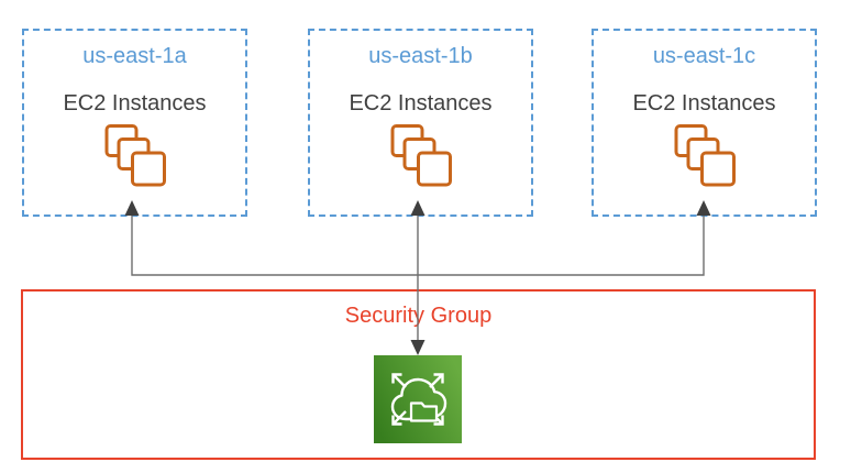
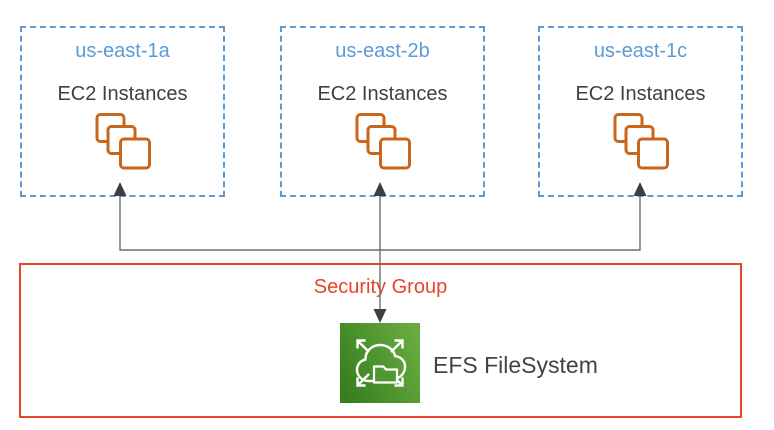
  us-east-1a
  EC2 Instances
- us-east-1b
+ us-east-2b
  EC2 Instances
  us-east-1c
  EC2 Instances
  Security Group
+ EFS FileSystem
